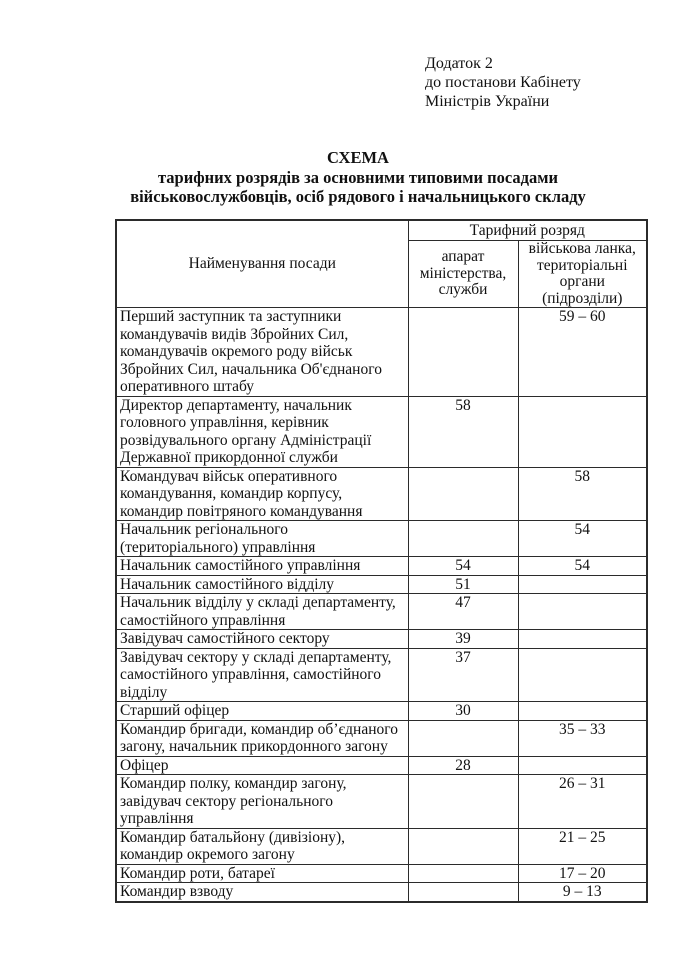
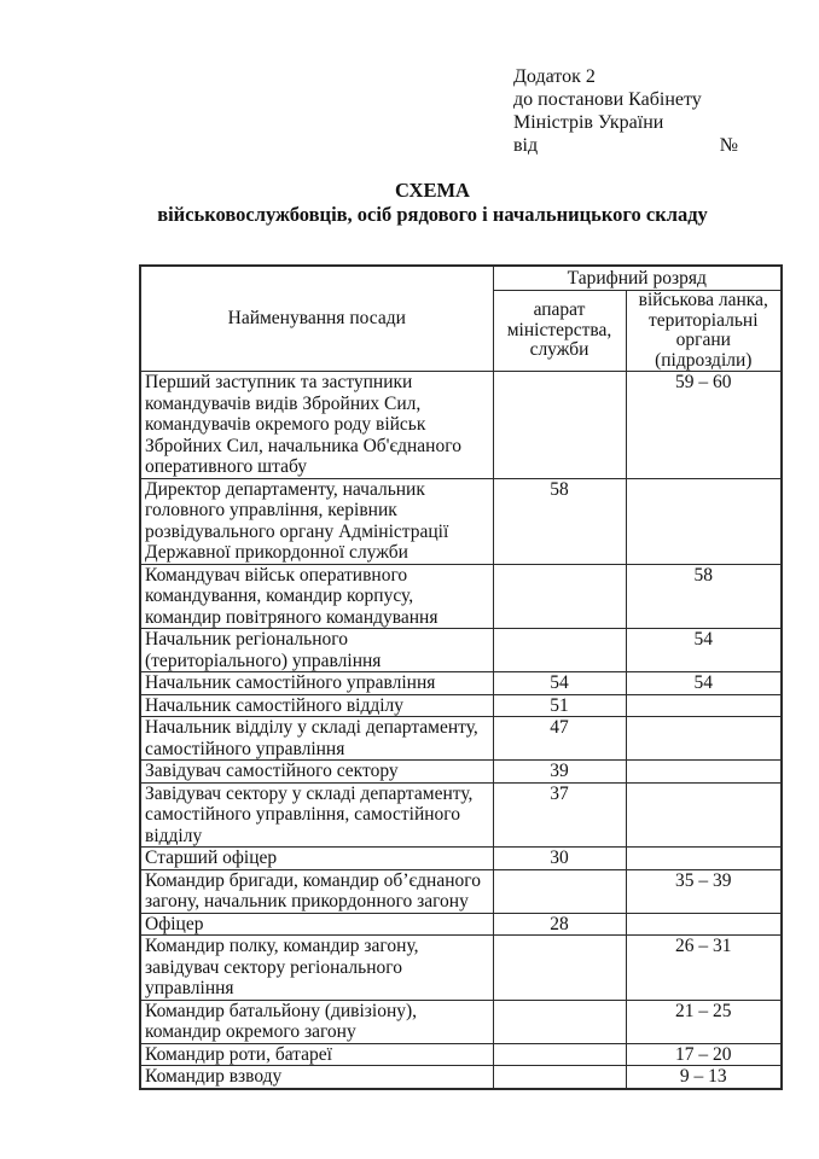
  Додаток 2
  до постанови Кабінету
  Міністрів України
+ від
+ №
  СХЕМА
- тарифних розрядів за основними типовими посадами
  військовослужбовців, осіб рядового і начальницького складу
  Найменування посади	Тарифний розряд
  апарат міністерства, служби	військова ланка, територіальні органи (підрозділи)
  Перший заступник та заступники командувачів видів Збройних Сил, командувачів окремого роду військ Збройних Сил, начальника Об'єднаного оперативного штабу		59 – 60
  Директор департаменту, начальник головного управління, керівник розвідувального органу Адміністрації Державної прикордонної служби	58
  Командувач військ оперативного командування, командир корпусу, командир повітряного командування		58
  Начальник регіонального (територіального) управління		54
  Начальник самостійного управління	54	54
  Начальник самостійного відділу	51
  Начальник відділу у складі департаменту, самостійного управління	47
  Завідувач самостійного сектору	39
  Завідувач сектору у складі департаменту, самостійного управління, самостійного відділу	37
  Старший офіцер	30
- Командир бригади, командир об’єднаного загону, начальник прикордонного загону		35 – 33
+ Командир бригади, командир об’єднаного загону, начальник прикордонного загону		35 – 39
  Офіцер	28
  Командир полку, командир загону, завідувач сектору регіонального управління		26 – 31
  Командир батальйону (дивізіону), командир окремого загону		21 – 25
  Командир роти, батареї		17 – 20
  Командир взводу		9 – 13
